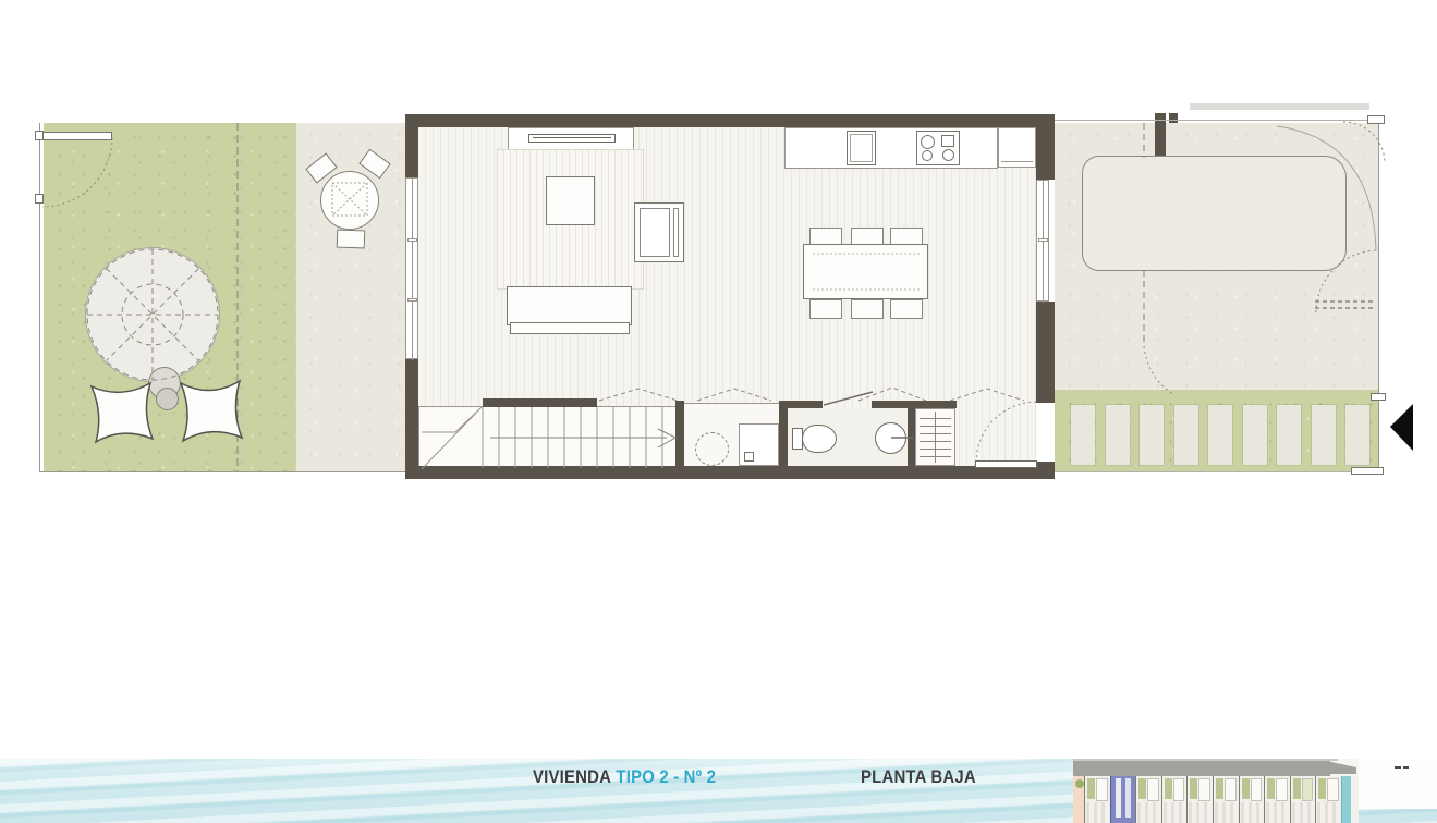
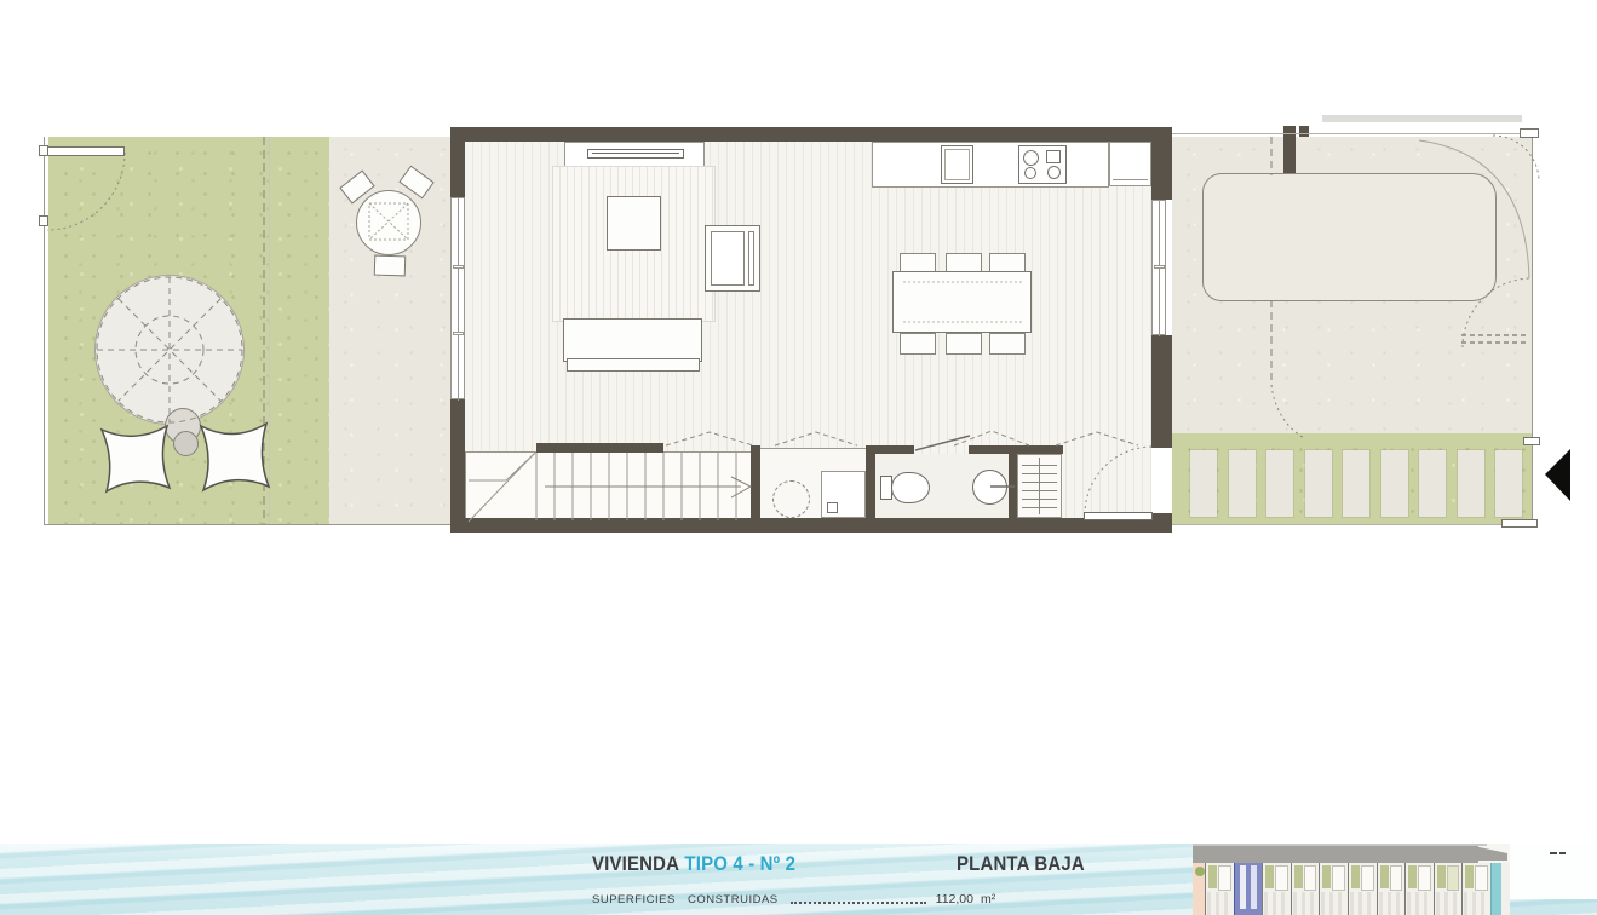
- VIVIENDA TIPO 2 - Nº 2
+ VIVIENDA TIPO 4 - Nº 2
  PLANTA BAJA
+ SUPERFICIES CONSTRUIDAS
+ 112,00
+ m²
